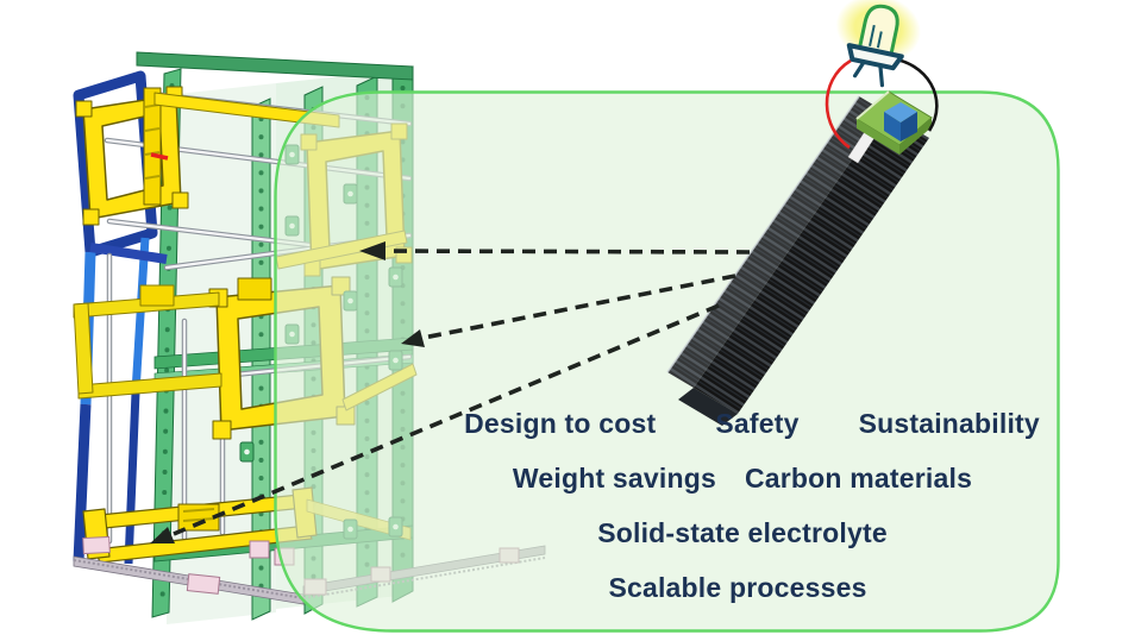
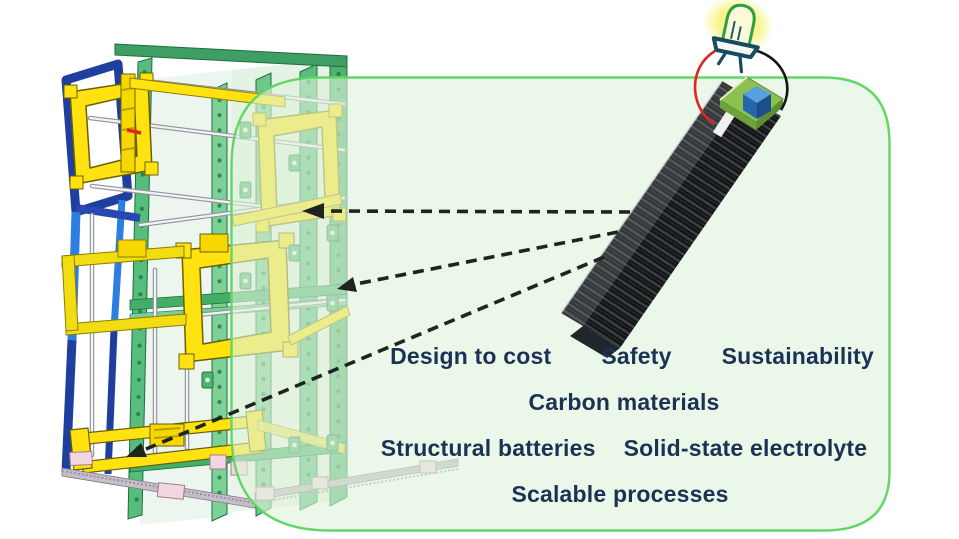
  Design to cost
  Safety
  Sustainability
- Weight savings
  Carbon materials
+ Structural batteries
  Solid-state electrolyte
  Scalable processes
